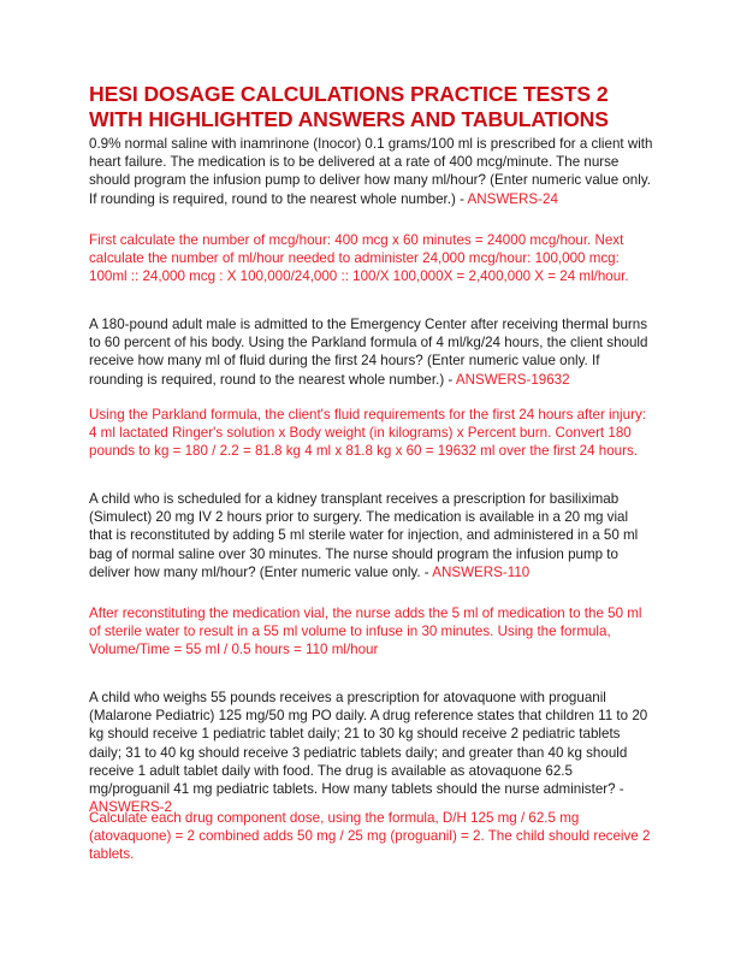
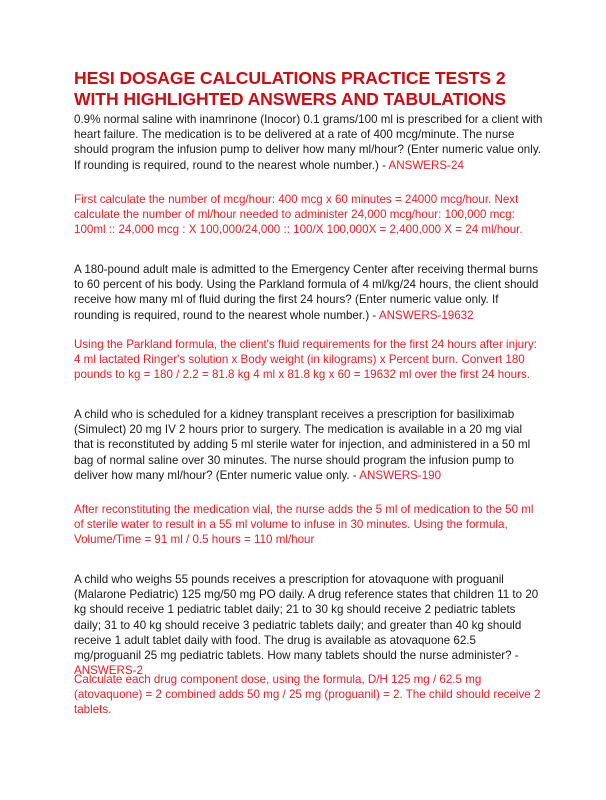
  HESI DOSAGE CALCULATIONS PRACTICE TESTS 2 WITH HIGHLIGHTED ANSWERS AND TABULATIONS
  0.9% normal saline with inamrinone (Inocor) 0.1 grams/100 ml is prescribed for a client with heart failure. The medication is to be delivered at a rate of 400 mcg/minute. The nurse should program the infusion pump to deliver how many ml/hour? (Enter numeric value only. If rounding is required, round to the nearest whole number.) - ANSWERS-24
  First calculate the number of mcg/hour: 400 mcg x 60 minutes = 24000 mcg/hour. Next calculate the number of ml/hour needed to administer 24,000 mcg/hour: 100,000 mcg: 100ml :: 24,000 mcg : X 100,000/24,000 :: 100/X 100,000X = 2,400,000 X = 24 ml/hour.
  A 180-pound adult male is admitted to the Emergency Center after receiving thermal burns to 60 percent of his body. Using the Parkland formula of 4 ml/kg/24 hours, the client should receive how many ml of fluid during the first 24 hours? (Enter numeric value only. If rounding is required, round to the nearest whole number.) - ANSWERS-19632
  Using the Parkland formula, the client's fluid requirements for the first 24 hours after injury: 4 ml lactated Ringer's solution x Body weight (in kilograms) x Percent burn. Convert 180 pounds to kg = 180 / 2.2 = 81.8 kg 4 ml x 81.8 kg x 60 = 19632 ml over the first 24 hours.
- A child who is scheduled for a kidney transplant receives a prescription for basiliximab (Simulect) 20 mg IV 2 hours prior to surgery. The medication is available in a 20 mg vial that is reconstituted by adding 5 ml sterile water for injection, and administered in a 50 ml bag of normal saline over 30 minutes. The nurse should program the infusion pump to deliver how many ml/hour? (Enter numeric value only. - ANSWERS-110
+ A child who is scheduled for a kidney transplant receives a prescription for basiliximab (Simulect) 20 mg IV 2 hours prior to surgery. The medication is available in a 20 mg vial that is reconstituted by adding 5 ml sterile water for injection, and administered in a 50 ml bag of normal saline over 30 minutes. The nurse should program the infusion pump to deliver how many ml/hour? (Enter numeric value only. - ANSWERS-190
- After reconstituting the medication vial, the nurse adds the 5 ml of medication to the 50 ml of sterile water to result in a 55 ml volume to infuse in 30 minutes. Using the formula, Volume/Time = 55 ml / 0.5 hours = 110 ml/hour
+ After reconstituting the medication vial, the nurse adds the 5 ml of medication to the 50 ml of sterile water to result in a 55 ml volume to infuse in 30 minutes. Using the formula, Volume/Time = 91 ml / 0.5 hours = 110 ml/hour
- A child who weighs 55 pounds receives a prescription for atovaquone with proguanil (Malarone Pediatric) 125 mg/50 mg PO daily. A drug reference states that children 11 to 20 kg should receive 1 pediatric tablet daily; 21 to 30 kg should receive 2 pediatric tablets daily; 31 to 40 kg should receive 3 pediatric tablets daily; and greater than 40 kg should receive 1 adult tablet daily with food. The drug is available as atovaquone 62.5 mg/proguanil 41 mg pediatric tablets. How many tablets should the nurse administer? - ANSWERS-2
+ A child who weighs 55 pounds receives a prescription for atovaquone with proguanil (Malarone Pediatric) 125 mg/50 mg PO daily. A drug reference states that children 11 to 20 kg should receive 1 pediatric tablet daily; 21 to 30 kg should receive 2 pediatric tablets daily; 31 to 40 kg should receive 3 pediatric tablets daily; and greater than 40 kg should receive 1 adult tablet daily with food. The drug is available as atovaquone 62.5 mg/proguanil 25 mg pediatric tablets. How many tablets should the nurse administer? - ANSWERS-2
  Calculate each drug component dose, using the formula, D/H 125 mg / 62.5 mg (atovaquone) = 2 combined adds 50 mg / 25 mg (proguanil) = 2. The child should receive 2 tablets.
